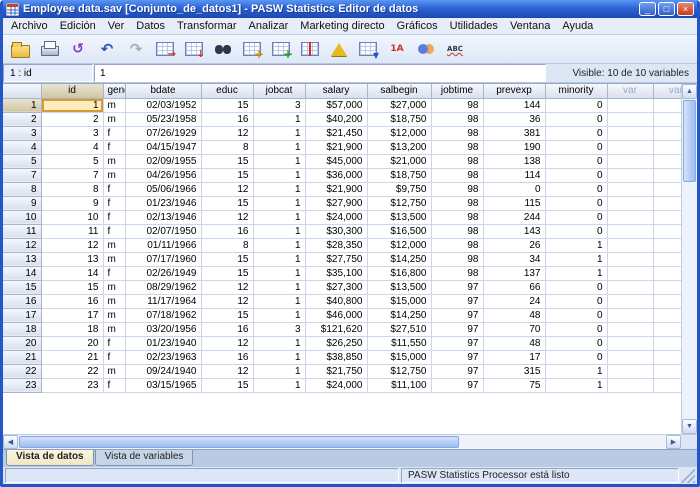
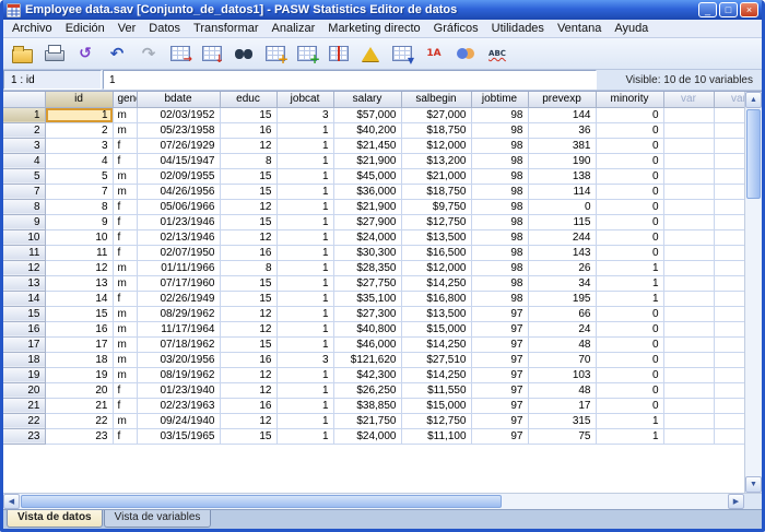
  Employee data.sav [Conjunto_de_datos1] - PASW Statistics Editor de datos
  _
  □
  ×
  Archivo
  Edición
  Ver
  Datos
  Transformar
  Analizar
  Marketing directo
  Gráficos
  Utilidades
  Ventana
  Ayuda
  ↺
  ↶
  ↷
  1A
  ABC
  1 : id
  1
  Visible: 10 de 10 variables
  	id	gen	bdate	educ	jobcat	salary	salbegin	jobtime	prevexp	minority	var	va
  1	1	m	02/03/1952	15	3	$57,000	$27,000	98	144	0
  2	2	m	05/23/1958	16	1	$40,200	$18,750	98	36	0
  3	3	f	07/26/1929	12	1	$21,450	$12,000	98	381	0
  4	4	f	04/15/1947	8	1	$21,900	$13,200	98	190	0
  5	5	m	02/09/1955	15	1	$45,000	$21,000	98	138	0
  7	7	m	04/26/1956	15	1	$36,000	$18,750	98	114	0
  8	8	f	05/06/1966	12	1	$21,900	$9,750	98	0	0
  9	9	f	01/23/1946	15	1	$27,900	$12,750	98	115	0
  10	10	f	02/13/1946	12	1	$24,000	$13,500	98	244	0
  11	11	f	02/07/1950	16	1	$30,300	$16,500	98	143	0
  12	12	m	01/11/1966	8	1	$28,350	$12,000	98	26	1
  13	13	m	07/17/1960	15	1	$27,750	$14,250	98	34	1
- 14	14	f	02/26/1949	15	1	$35,100	$16,800	98	137	1
+ 14	14	f	02/26/1949	15	1	$35,100	$16,800	98	195	1
  15	15	m	08/29/1962	12	1	$27,300	$13,500	97	66	0
  16	16	m	11/17/1964	12	1	$40,800	$15,000	97	24	0
  17	17	m	07/18/1962	15	1	$46,000	$14,250	97	48	0
  18	18	m	03/20/1956	16	3	$121,620	$27,510	97	70	0
+ 19	19	m	08/19/1962	12	1	$42,300	$14,250	97	103	0
  20	20	f	01/23/1940	12	1	$26,250	$11,550	97	48	0
  21	21	f	02/23/1963	16	1	$38,850	$15,000	97	17	0
  22	22	m	09/24/1940	12	1	$21,750	$12,750	97	315	1
  23	23	f	03/15/1965	15	1	$24,000	$11,100	97	75	1
  Vista de datos
  Vista de variables
- PASW Statistics Processor está listo
